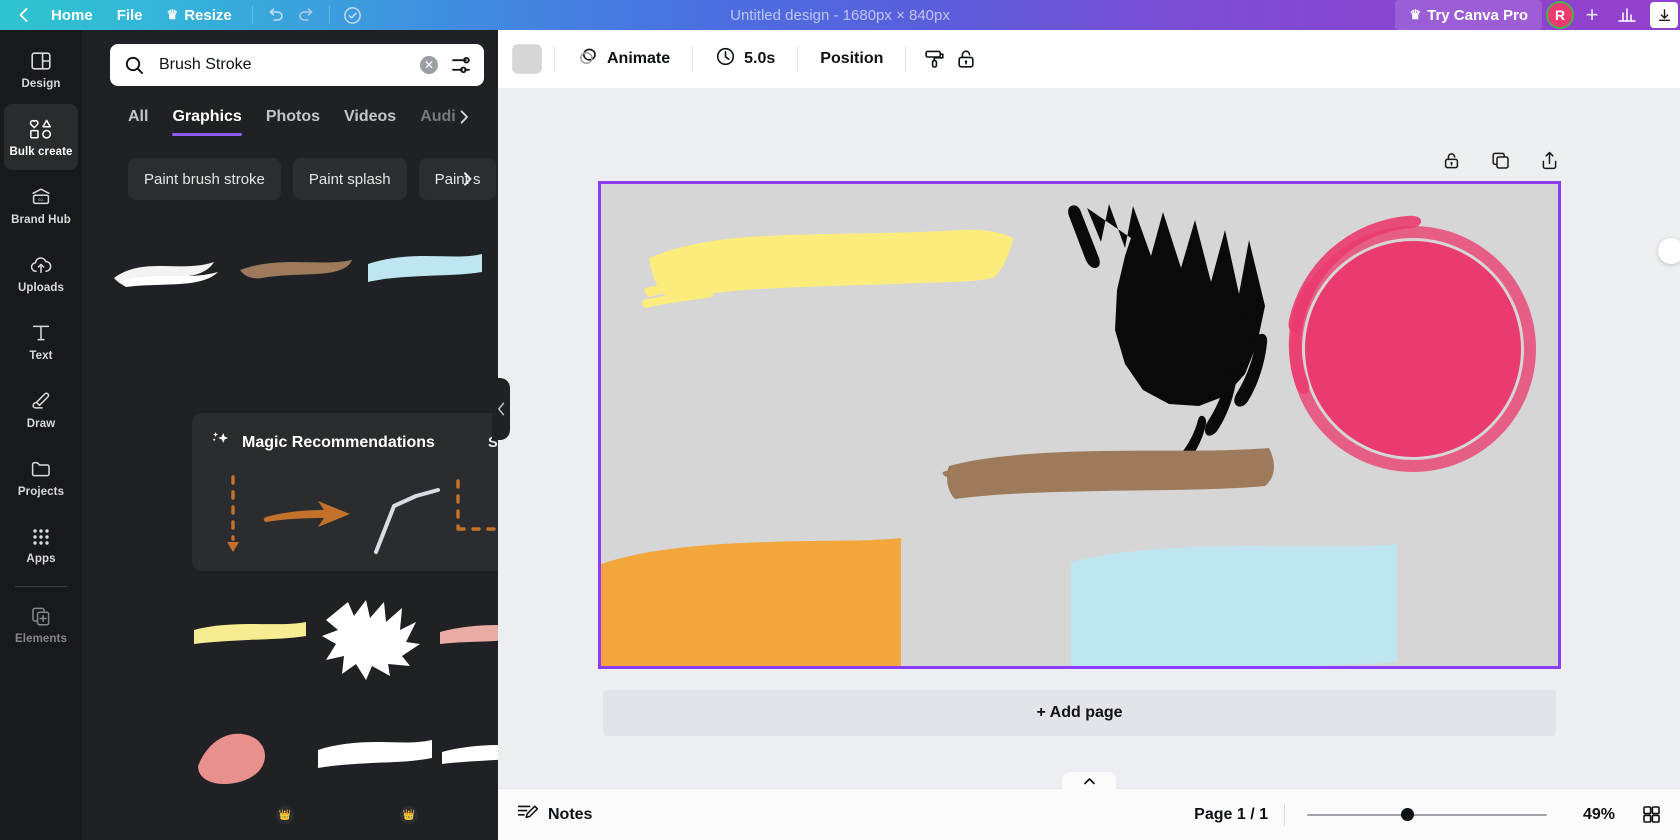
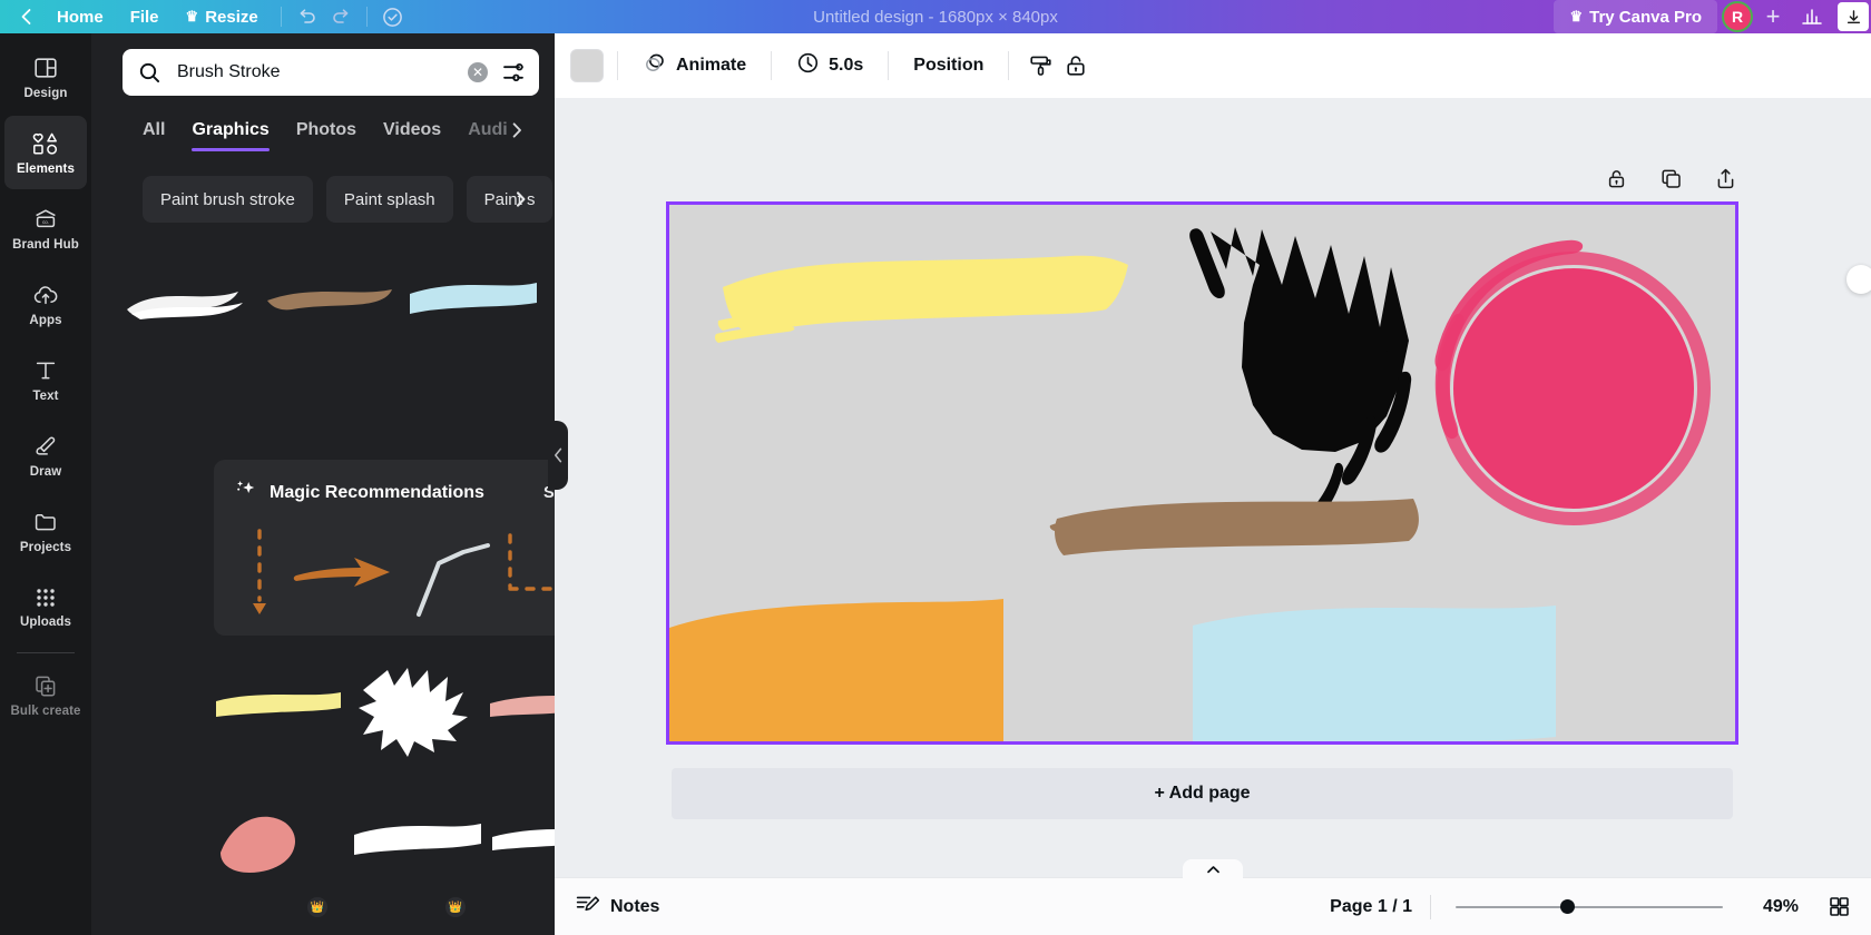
  Home
  File
  ♛
  Resize
  Untitled design - 1680px × 840px
  ♛
  Try Canva Pro
  R
  +
  Design
- Bulk create
+ Elements
  Brand Hub
- Uploads
+ Apps
  Text
  Draw
  Projects
- Apps
+ Uploads
- Elements
+ Bulk create
  Brush Stroke
  ✕
  All
  Graphics
  Photos
  Videos
  Audi
  Paint brush stroke
  Paint splash
  Paint s
  Magic Recommendations
  👑
  👑
  Animate
  5.0s
  Position
  + Add page
  Notes
  Page 1 / 1
  49%
